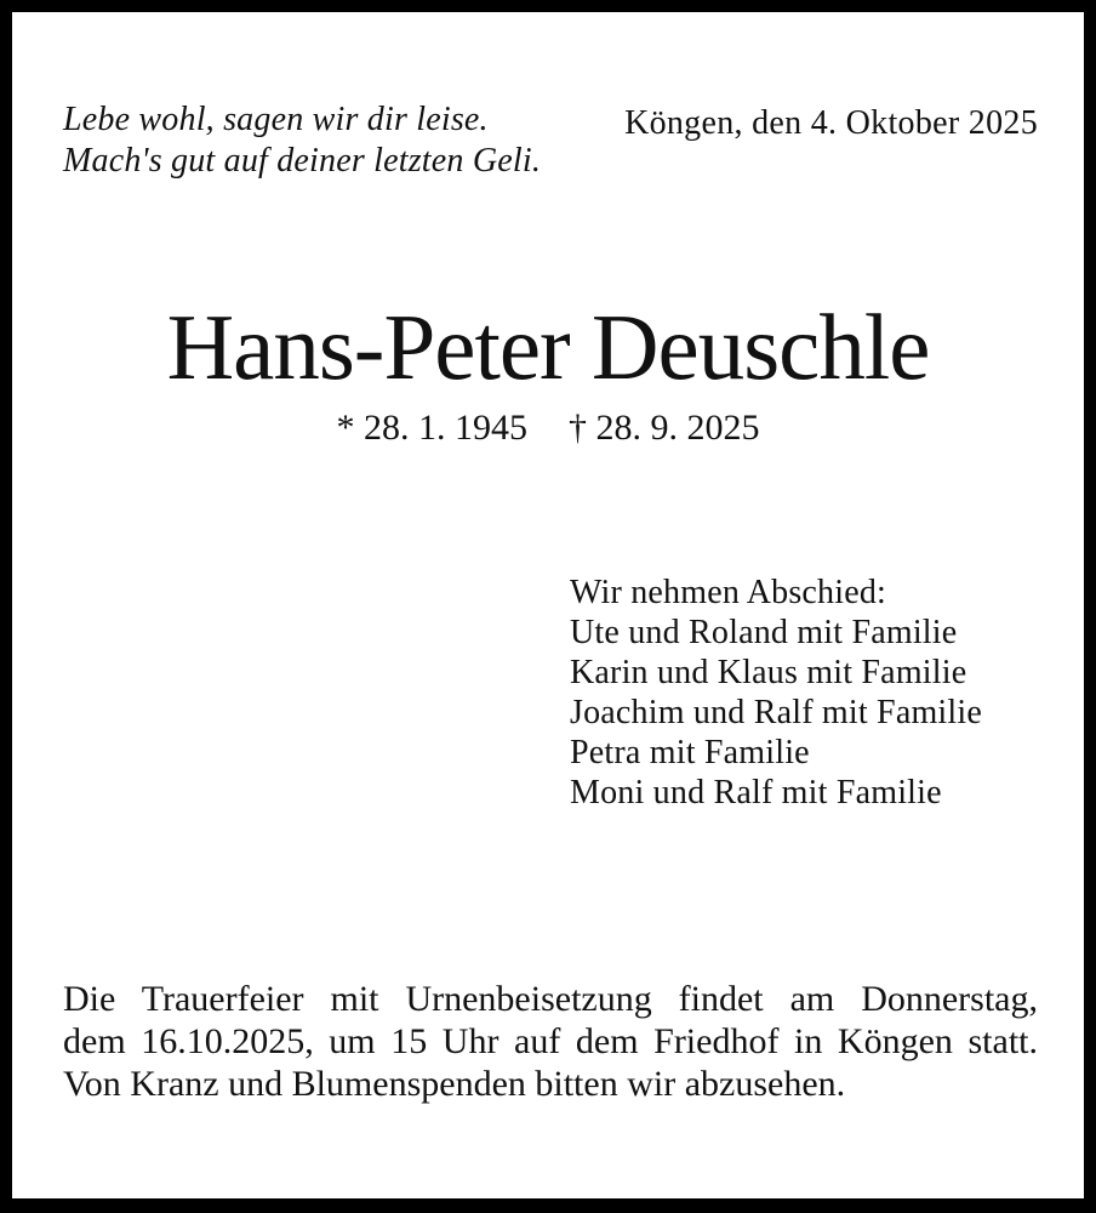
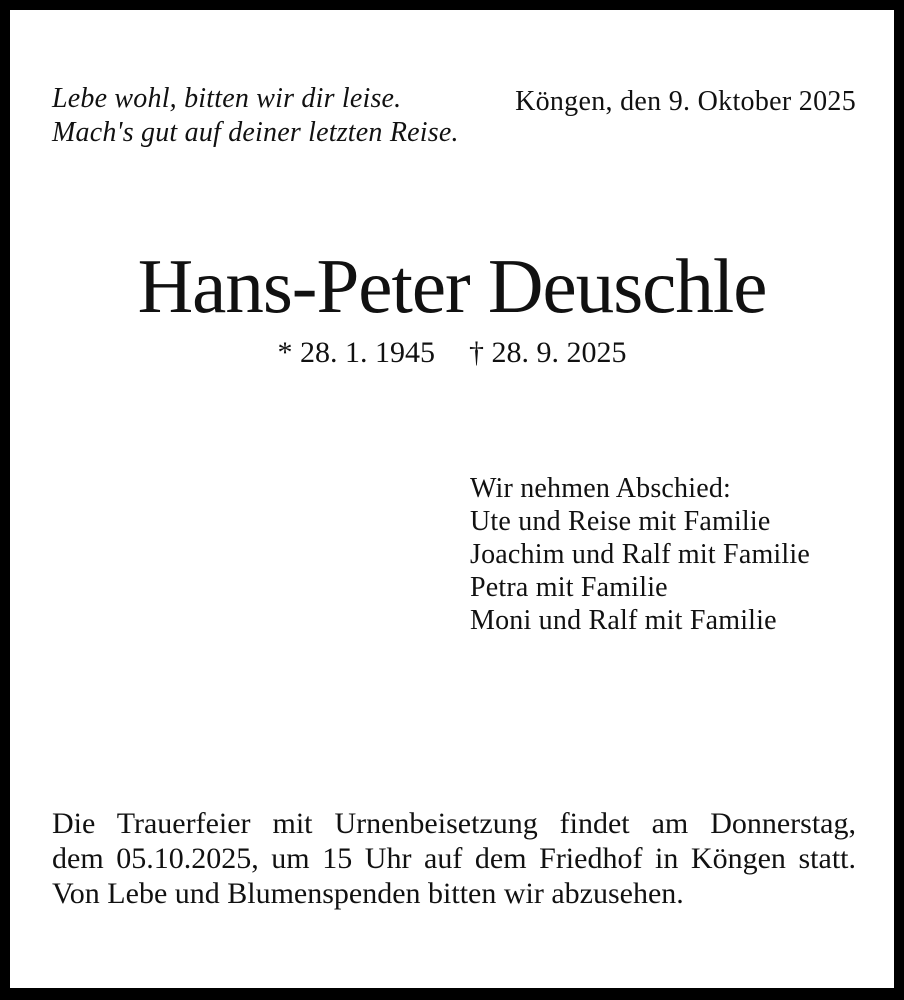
- Lebe wohl, sagen wir dir leise.
+ Lebe wohl, bitten wir dir leise.
- Mach's gut auf deiner letzten Geli.
+ Mach's gut auf deiner letzten Reise.
- Köngen, den 4. Oktober 2025
+ Köngen, den 9. Oktober 2025
  Hans-Peter Deuschle
  * 28. 1. 1945
  † 28. 9. 2025
  Wir nehmen Abschied:
- Ute und Roland mit Familie
+ Ute und Reise mit Familie
- Karin und Klaus mit Familie
  Joachim und Ralf mit Familie
  Petra mit Familie
  Moni und Ralf mit Familie
  Die Trauerfeier mit Urnenbeisetzung findet am Donnerstag,
- dem 16.10.2025, um 15 Uhr auf dem Friedhof in Köngen statt.
+ dem 05.10.2025, um 15 Uhr auf dem Friedhof in Köngen statt.
- Von Kranz und Blumenspenden bitten wir abzusehen.
+ Von Lebe und Blumenspenden bitten wir abzusehen.
